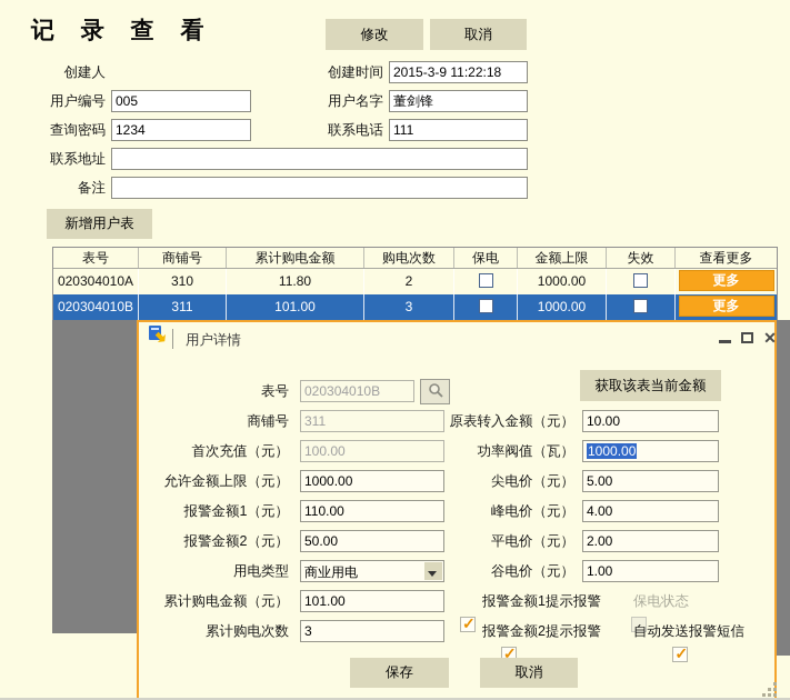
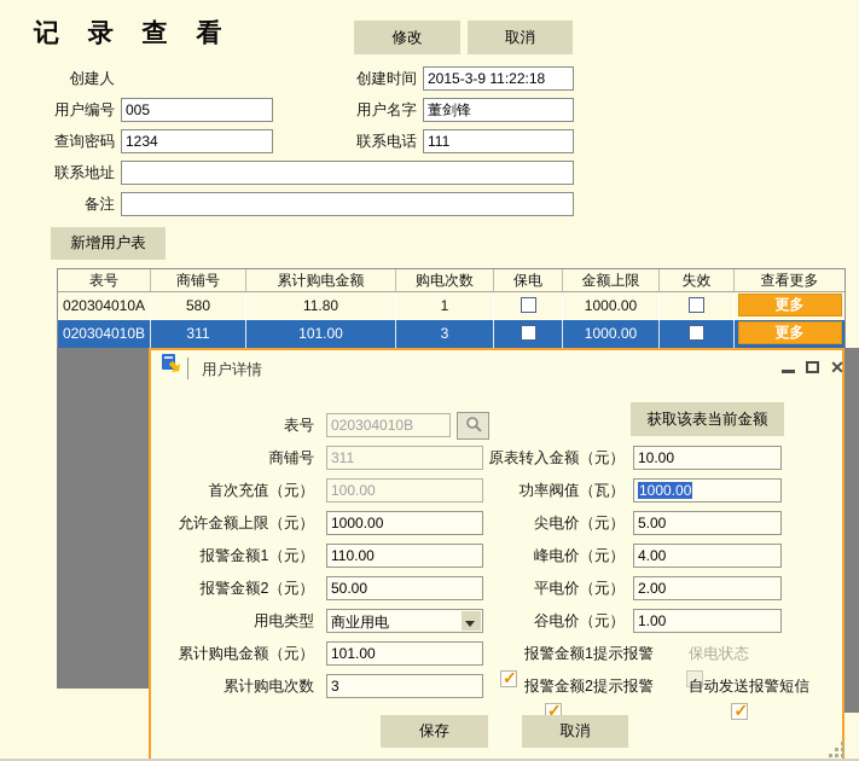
  记 录 查 看
  修改
  取消
  创建人
  用户编号
  005
  查询密码
  1234
  联系地址
  备注
  创建时间
  2015-3-9 11:22:18
  用户名字
  董剑锋
  联系电话
  111
  新增用户表
  表号
  商铺号
  累计购电金额
  购电次数
  保电
  金额上限
  失效
  查看更多
  020304010A
- 310
+ 580
  11.80
- 2
+ 1
  1000.00
  更多
  020304010B
  311
  101.00
  3
  1000.00
  更多
  用户详情
  ✕
  获取该表当前金额
  表号
  020304010B
  商铺号
  311
  原表转入金额（元）
  10.00
  首次充值（元）
  100.00
  功率阀值（瓦）
  1000.00
  允许金额上限（元）
  1000.00
  尖电价（元）
  5.00
  报警金额1（元）
  110.00
  峰电价（元）
  4.00
  报警金额2（元）
  50.00
  平电价（元）
  2.00
  用电类型
  商业用电
  谷电价（元）
  1.00
  累计购电金额（元）
  101.00
  报警金额1提示报警
  保电状态
  累计购电次数
  3
  报警金额2提示报警
  自动发送报警短信
  保存
  取消
